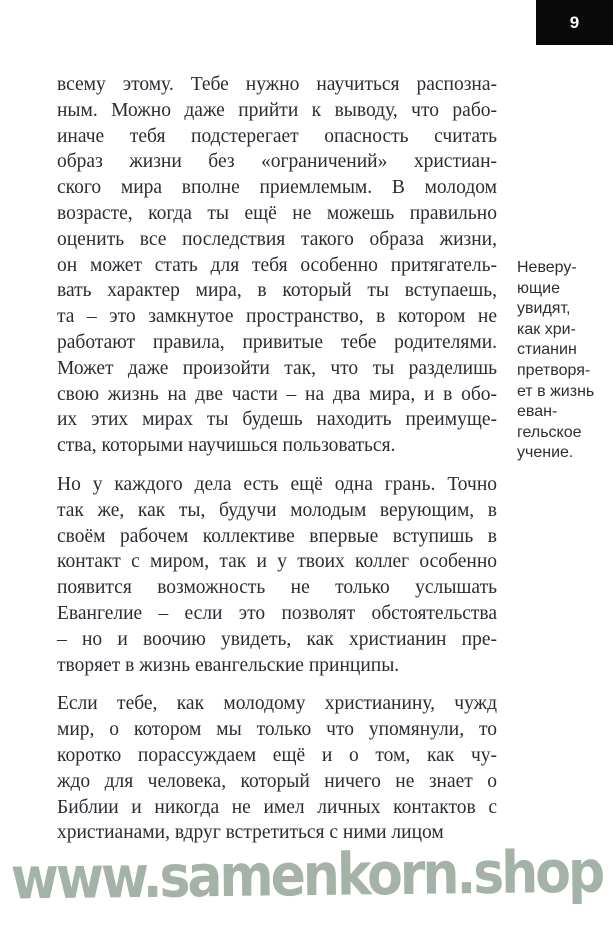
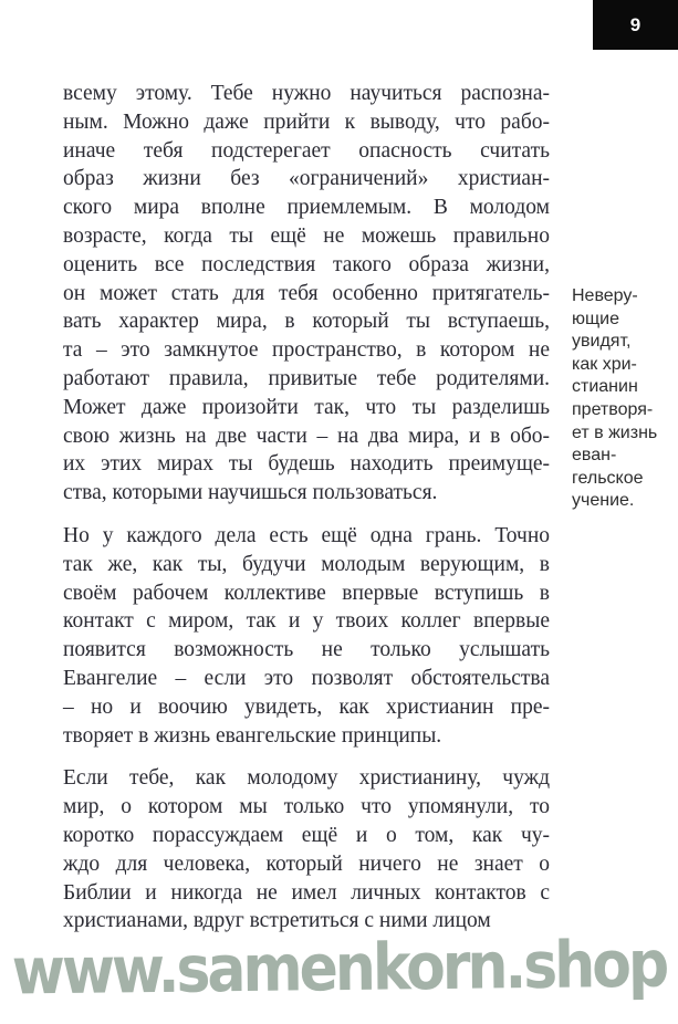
  9
  всему этому. Тебе нужно научиться распозна-
  ным. Можно даже прийти к выводу, что рабо-
  иначе тебя подстерегает опасность считать
  образ жизни без «ограничений» христиан-
  ского мира вполне приемлемым. В молодом
  возрасте, когда ты ещё не можешь правильно
  оценить все последствия такого образа жизни,
  он может стать для тебя особенно притягатель-
  вать характер мира, в который ты вступаешь,
  та – это замкнутое пространство, в котором не
  работают правила, привитые тебе родителями.
  Может даже произойти так, что ты разделишь
  свою жизнь на две части – на два мира, и в обо-
  их этих мирах ты будешь находить преимуще-
  ства, которыми научишься пользоваться.
  Но у каждого дела есть ещё одна грань. Точно
  так же, как ты, будучи молодым верующим, в
  своём рабочем коллективе впервые вступишь в
- контакт с миром, так и у твоих коллег особенно
+ контакт с миром, так и у твоих коллег впервые
  появится возможность не только услышать
  Евангелие – если это позволят обстоятельства
  – но и воочию увидеть, как христианин пре-
  творяет в жизнь евангельские принципы.
  Если тебе, как молодому христианину, чужд
  мир, о котором мы только что упомянули, то
  коротко порассуждаем ещё и о том, как чу-
  ждо для человека, который ничего не знает о
  Библии и никогда не имел личных контактов с
  христианами, вдруг встретиться с ними лицом
  Неверу-
  ющие
  увидят,
  как хри-
  стианин
  претворя-
  ет в жизнь
  еван-
  гельское
  учение.
  www.samenkorn.shop
